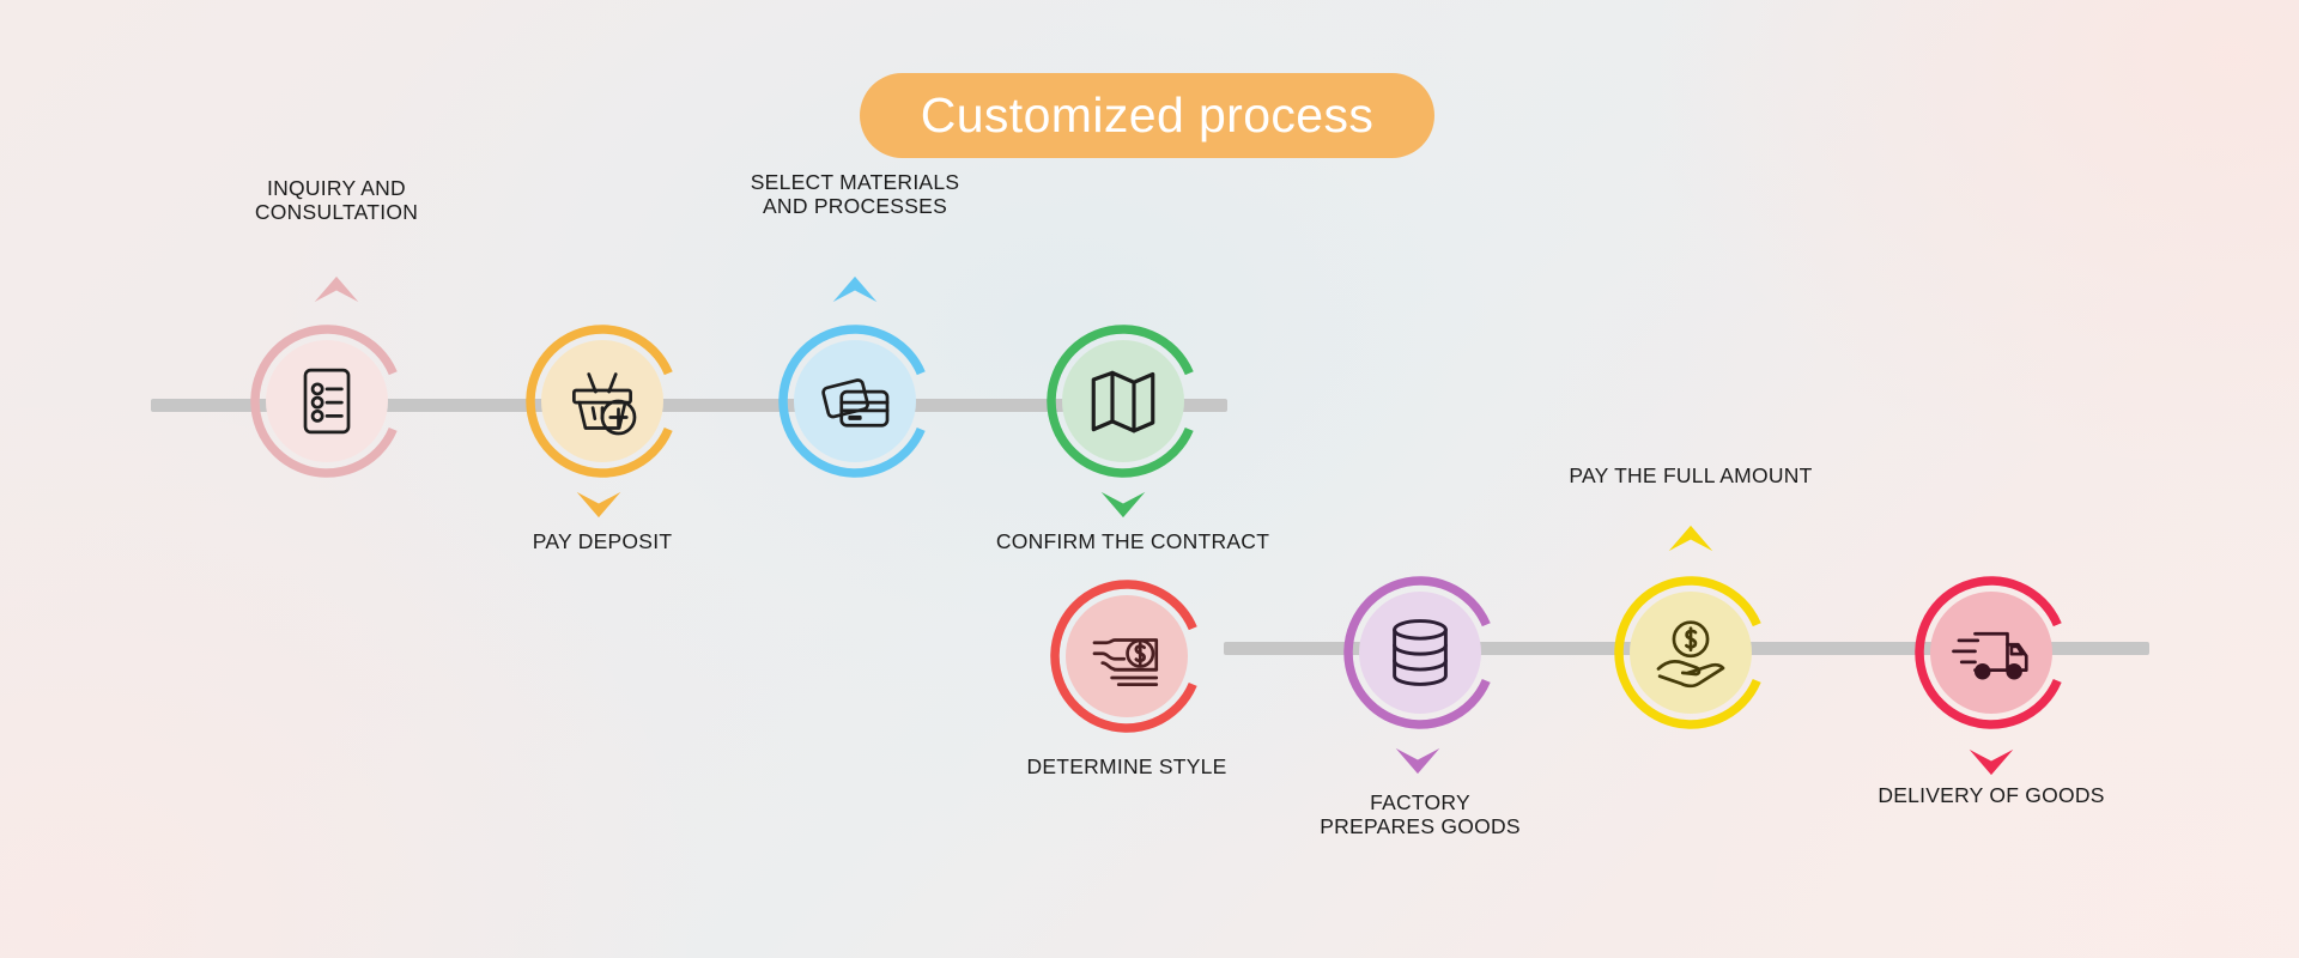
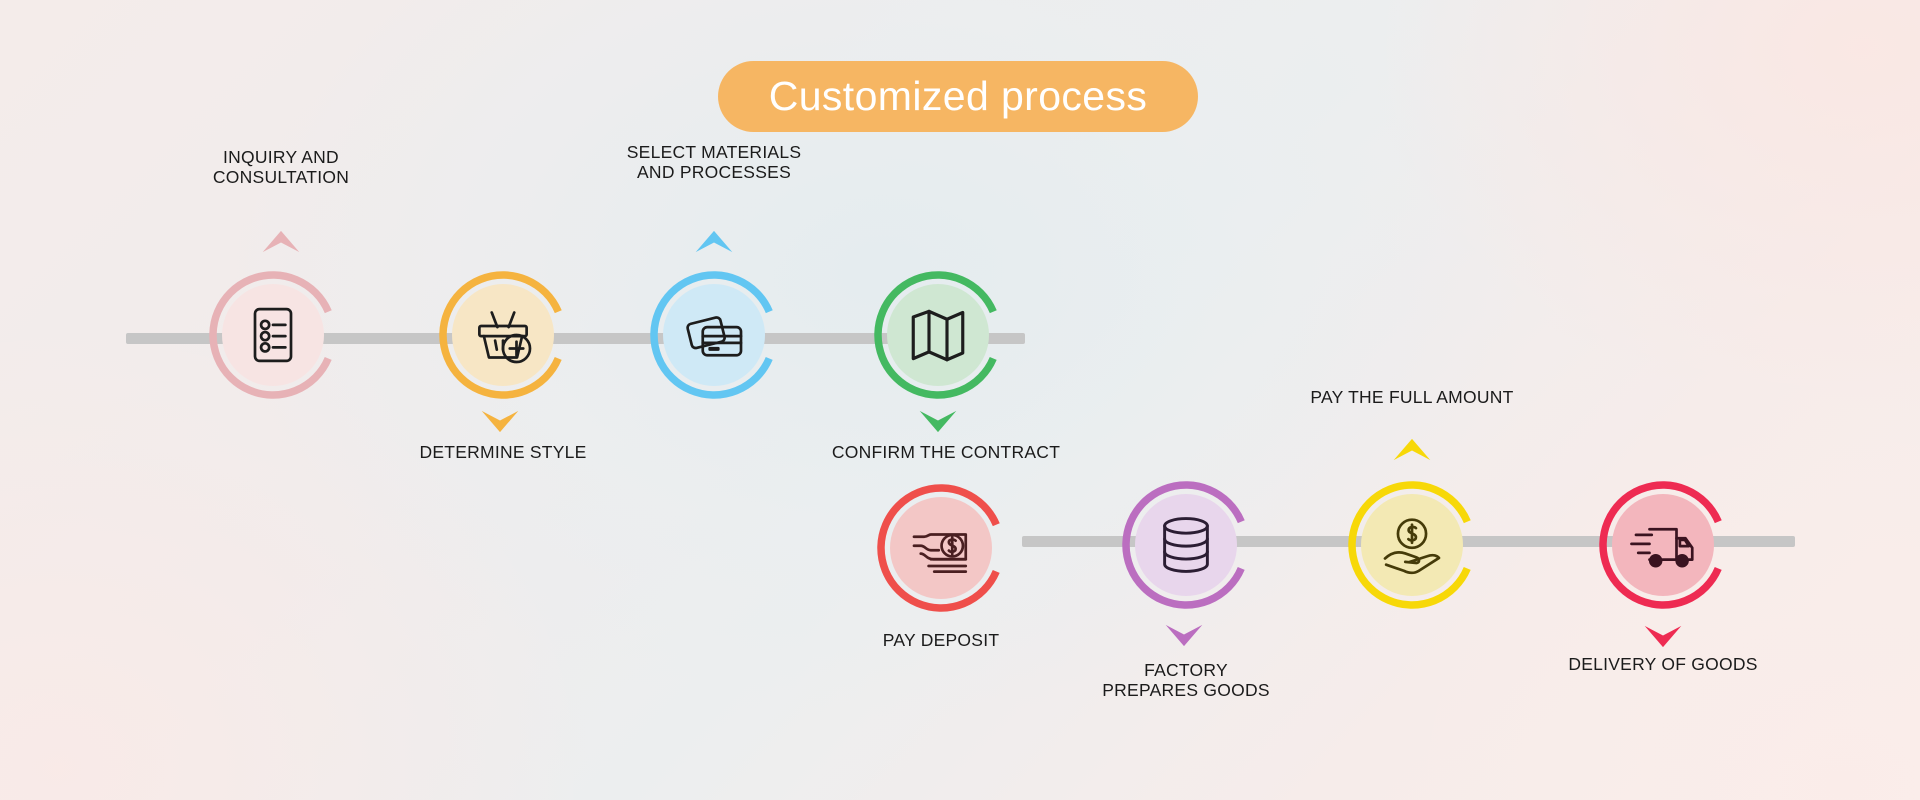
  Customized process
  INQUIRY AND
  CONSULTATION
- PAY DEPOSIT
+ DETERMINE STYLE
  SELECT MATERIALS
  AND PROCESSES
  CONFIRM THE CONTRACT
- DETERMINE STYLE
+ PAY DEPOSIT
  FACTORY
  PREPARES GOODS
  PAY THE FULL AMOUNT
  DELIVERY OF GOODS
